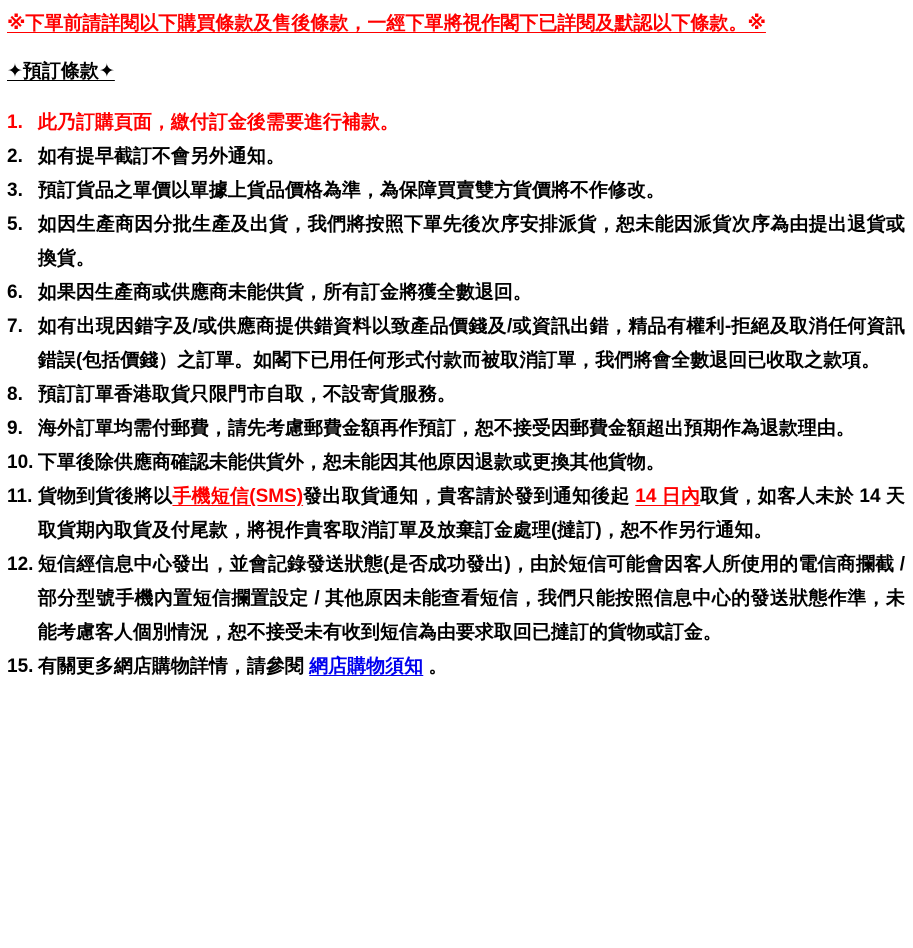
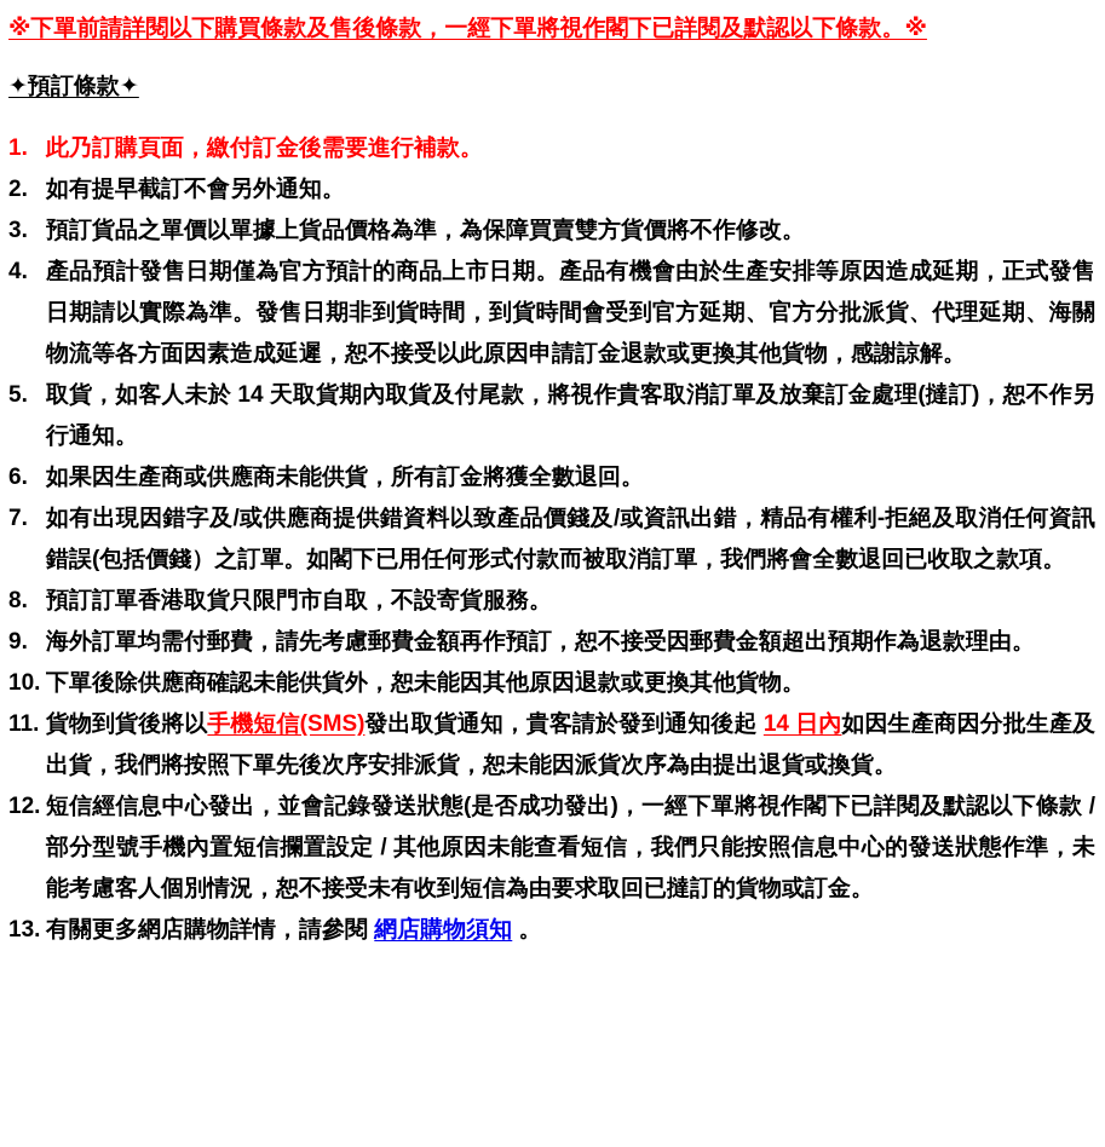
  ※下單前請詳閱以下購買條款及售後條款，一經下單將視作閣下已詳閱及默認以下條款。※
  ✦預訂條款✦
  1.
  此乃訂購頁面，繳付訂金後需要進行補款。
  2.
  如有提早截訂不會另外通知。
  3.
  預訂貨品之單價以單據上貨品價格為準，為保障買賣雙方貨價將不作修改。
+ 4.
+ 產品預計發售日期僅為官方預計的商品上市日期。產品有機會由於生產安排等原因造成延期，正式發售日期請以實際為準。發售日期非到貨時間，到貨時間會受到官方延期、官方分批派貨、代理延期、海關物流等各方面因素造成延遲，恕不接受以此原因申請訂金退款或更換其他貨物，感謝諒解。
  5.
- 如因生產商因分批生產及出貨，我們將按照下單先後次序安排派貨，恕未能因派貨次序為由提出退貨或換貨。
+ 取貨，如客人未於 14 天取貨期內取貨及付尾款，將視作貴客取消訂單及放棄訂金處理(撻訂)，恕不作另行通知。
  6.
  如果因生產商或供應商未能供貨，所有訂金將獲全數退回。
  7.
  如有出現因錯字及/或供應商提供錯資料以致產品價錢及/或資訊出錯，精品有權利-拒絕及取消任何資訊錯誤(包括價錢）之訂單。如閣下已用任何形式付款而被取消訂單，我們將會全數退回已收取之款項。
  8.
  預訂訂單香港取貨只限門市自取，不設寄貨服務。
  9.
  海外訂單均需付郵費，請先考慮郵費金額再作預訂，恕不接受因郵費金額超出預期作為退款理由。
  10.
  下單後除供應商確認未能供貨外，恕未能因其他原因退款或更換其他貨物。
  11.
- 貨物到貨後將以手機短信(SMS)發出取貨通知，貴客請於發到通知後起 14 日內取貨，如客人未於 14 天取貨期內取貨及付尾款，將視作貴客取消訂單及放棄訂金處理(撻訂)，恕不作另行通知。
+ 貨物到貨後將以手機短信(SMS)發出取貨通知，貴客請於發到通知後起 14 日內如因生產商因分批生產及出貨，我們將按照下單先後次序安排派貨，恕未能因派貨次序為由提出退貨或換貨。
  12.
- 短信經信息中心發出，並會記錄發送狀態(是否成功發出)，由於短信可能會因客人所使用的電信商攔截 / 部分型號手機內置短信攔置設定 / 其他原因未能查看短信，我們只能按照信息中心的發送狀態作準，未能考慮客人個別情況，恕不接受未有收到短信為由要求取回已撻訂的貨物或訂金。
+ 短信經信息中心發出，並會記錄發送狀態(是否成功發出)，一經下單將視作閣下已詳閱及默認以下條款 / 部分型號手機內置短信攔置設定 / 其他原因未能查看短信，我們只能按照信息中心的發送狀態作準，未能考慮客人個別情況，恕不接受未有收到短信為由要求取回已撻訂的貨物或訂金。
- 15.
+ 13.
  有關更多網店購物詳情，請參閱 網店購物須知 。
